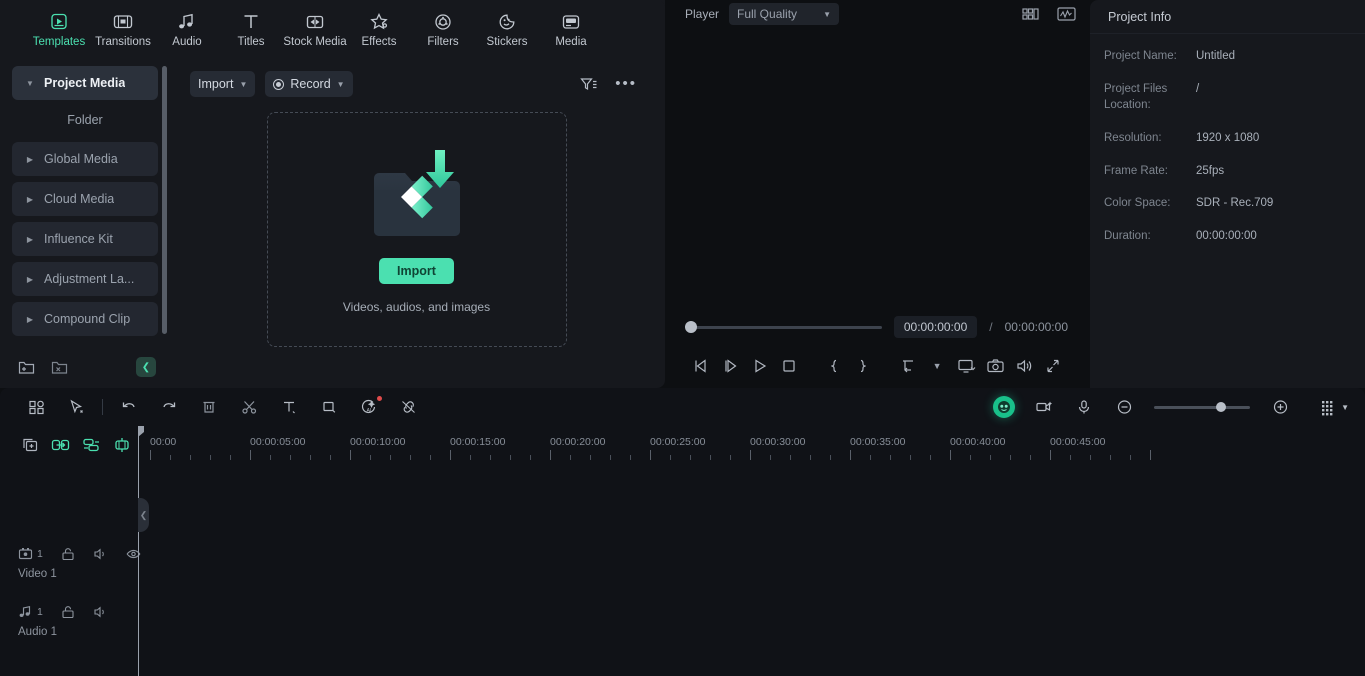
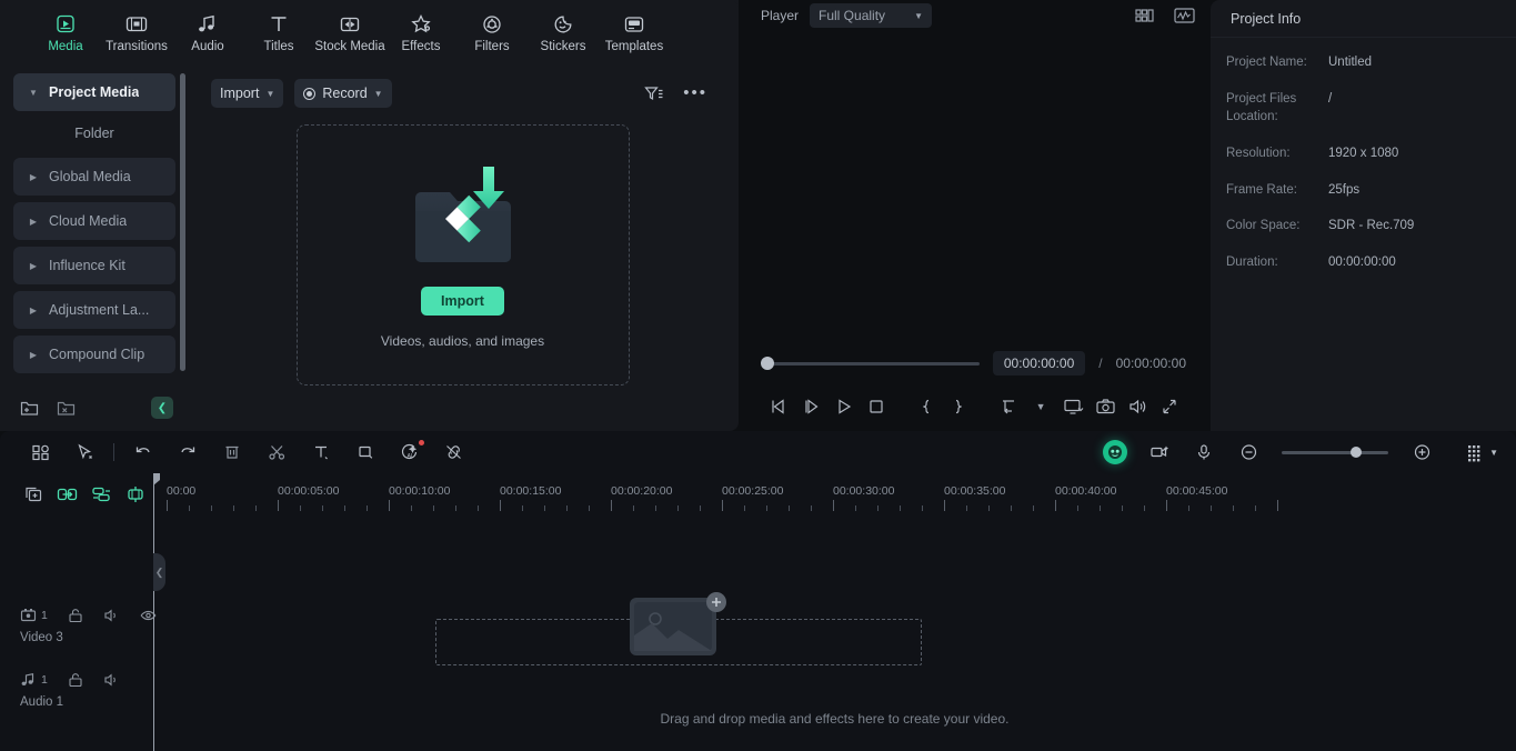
- Templates
+ Media
  Transitions
  Audio
  Titles
  Stock Media
  Effects
  Filters
  Stickers
- Media
+ Templates
  ▼
  Project Media
  Folder
  ▶
  Global Media
  ▶
  Cloud Media
  ▶
  Influence Kit
  ▶
  Adjustment La...
  ▶
  Compound Clip
  ❮
  Import
  ▼
  Record
  ▼
  •••
  Import
  Videos, audios, and images
  Player
  Full Quality
  ▼
  00:00:00:00
  /
  00:00:00:00
  ▼
  Project Info
  Project Name:
  Untitled
  Project Files Location:
  /
  Resolution:
  1920 x 1080
  Frame Rate:
  25fps
  Color Space:
  SDR - Rec.709
  Duration:
  00:00:00:00
  ▼
  1
- Video 1
+ Video 3
  1
  Audio 1
  00:00
  00:00:05:00
  00:00:10:00
  00:00:15:00
  00:00:20:00
  00:00:25:00
  00:00:30:00
  00:00:35:00
  00:00:40:00
  00:00:45:00
  ❮
+ Drag and drop media and effects here to create your video.
